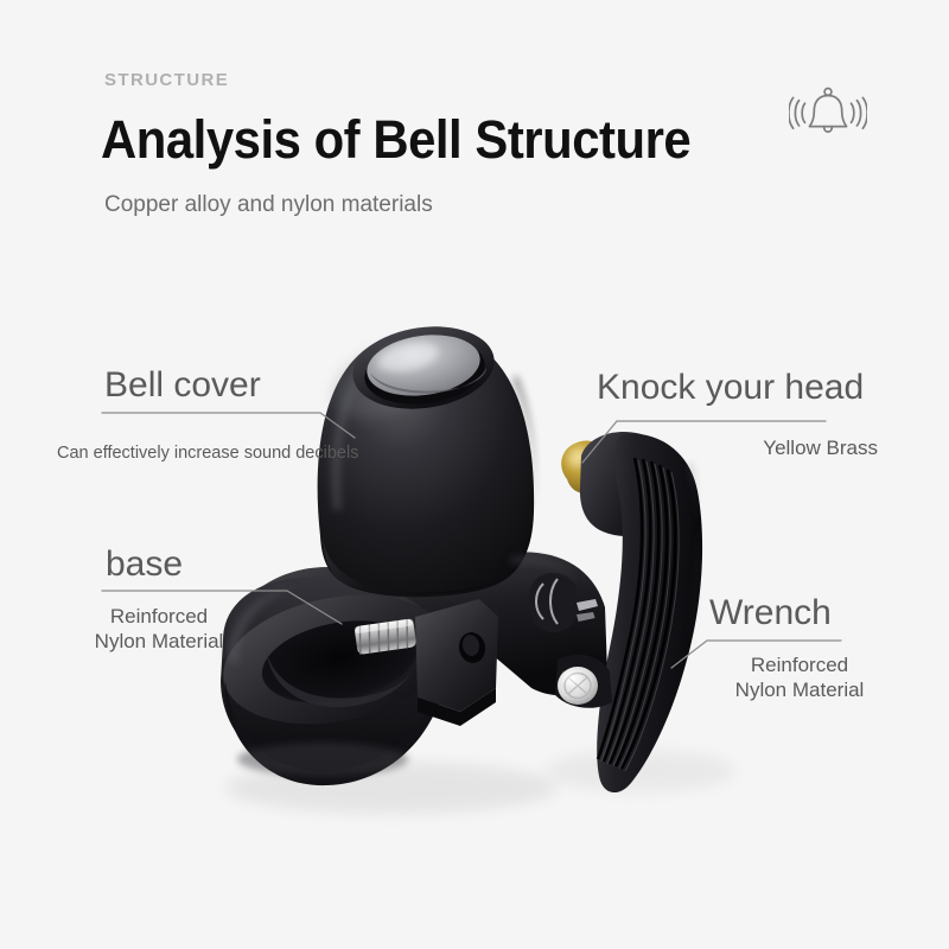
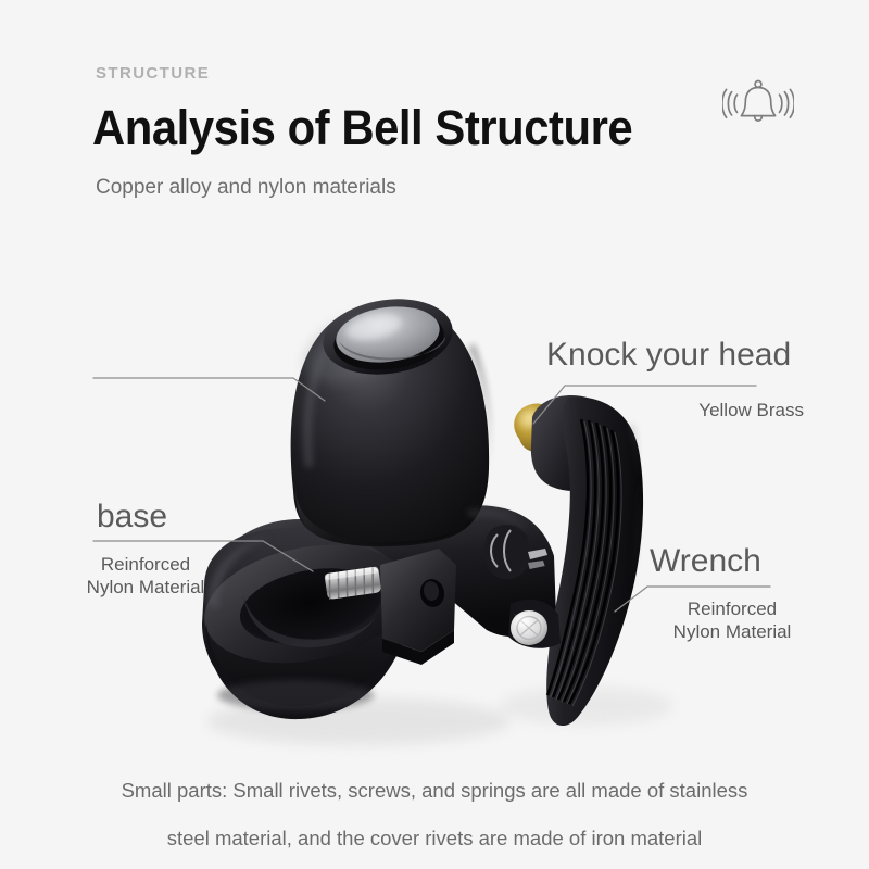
  STRUCTURE
  Analysis of Bell Structure
  Copper alloy and nylon materials
- Bell cover
- Can effectively increase sound decibels
  Knock your head
  Yellow Brass
  base
  Reinforced
  Nylon Material
  Wrench
  Reinforced
  Nylon Material
+ Small parts: Small rivets, screws, and springs are all made of stainless
+ steel material, and the cover rivets are made of iron material
